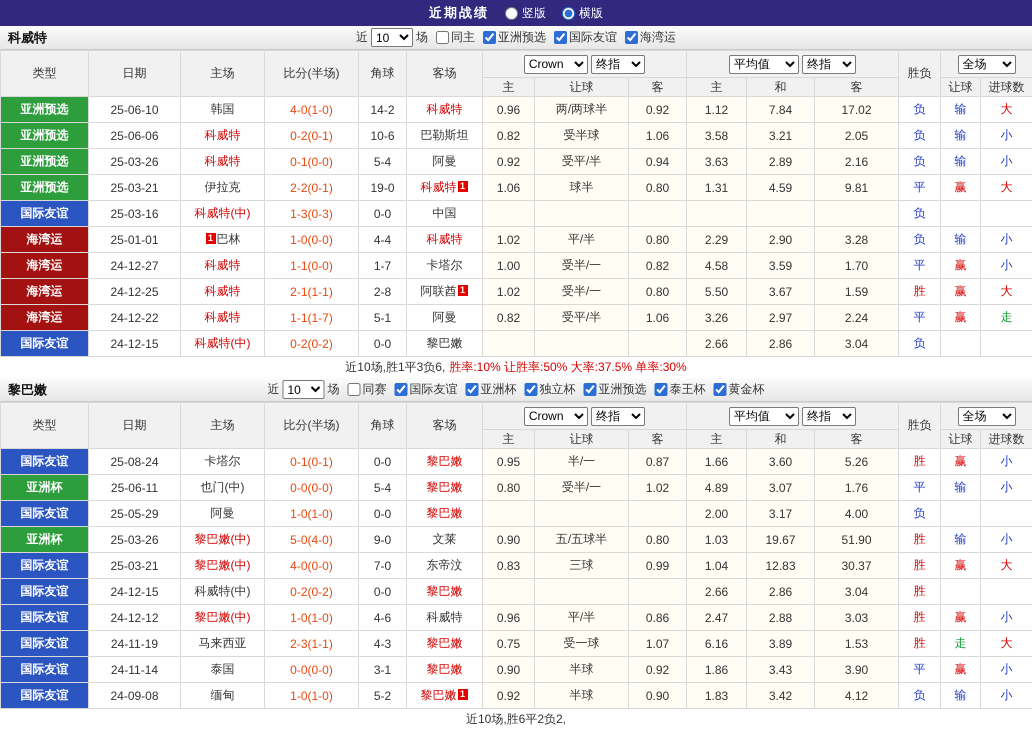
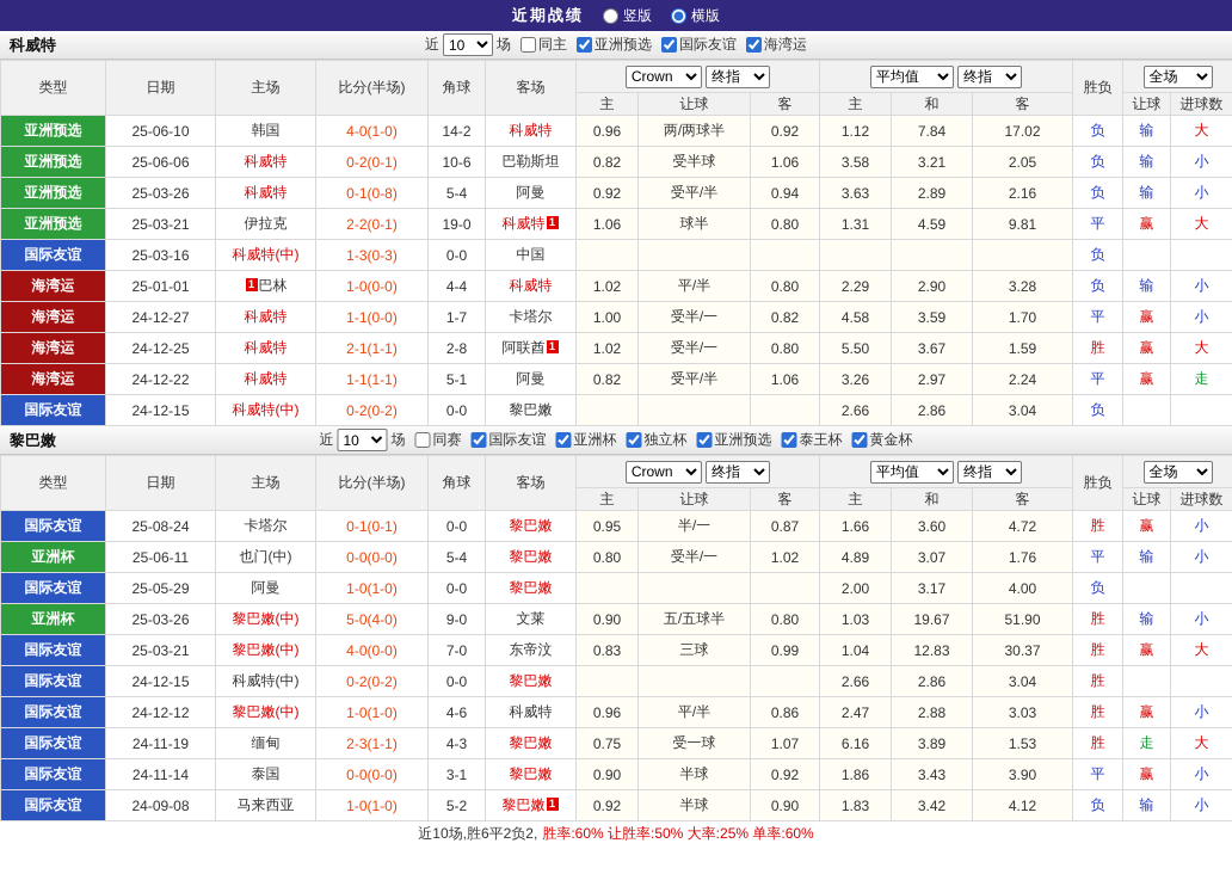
  近期战绩
  竖版
  横版
  科威特
  近
  10
  场
  同主
  亚洲预选
  国际友谊
  海湾运
  类型	日期	主场	比分(半场)	角球	客场	Crown 终指	平均值 终指	胜负	全场
  主	让球	客	主	和	客	让球	进球数
  亚洲预选	25-06-10	韩国	4-0(1-0)	14-2	科威特	0.96	两/两球半	0.92	1.12	7.84	17.02	负	输	大
  亚洲预选	25-06-06	科威特	0-2(0-1)	10-6	巴勒斯坦	0.82	受半球	1.06	3.58	3.21	2.05	负	输	小
- 亚洲预选	25-03-26	科威特	0-1(0-0)	5-4	阿曼	0.92	受平/半	0.94	3.63	2.89	2.16	负	输	小
+ 亚洲预选	25-03-26	科威特	0-1(0-8)	5-4	阿曼	0.92	受平/半	0.94	3.63	2.89	2.16	负	输	小
  亚洲预选	25-03-21	伊拉克	2-2(0-1)	19-0	科威特 1	1.06	球半	0.80	1.31	4.59	9.81	平	赢	大
  国际友谊	25-03-16	科威特(中)	1-3(0-3)	0-0	中国							负
  海湾运	25-01-01	1 巴林	1-0(0-0)	4-4	科威特	1.02	平/半	0.80	2.29	2.90	3.28	负	输	小
  海湾运	24-12-27	科威特	1-1(0-0)	1-7	卡塔尔	1.00	受半/一	0.82	4.58	3.59	1.70	平	赢	小
  海湾运	24-12-25	科威特	2-1(1-1)	2-8	阿联酋 1	1.02	受半/一	0.80	5.50	3.67	1.59	胜	赢	大
- 海湾运	24-12-22	科威特	1-1(1-7)	5-1	阿曼	0.82	受平/半	1.06	3.26	2.97	2.24	平	赢	走
+ 海湾运	24-12-22	科威特	1-1(1-1)	5-1	阿曼	0.82	受平/半	1.06	3.26	2.97	2.24	平	赢	走
  国际友谊	24-12-15	科威特(中)	0-2(0-2)	0-0	黎巴嫩				2.66	2.86	3.04	负
- 近10场,胜1平3负6,
- 胜率:10% 让胜率:50% 大率:37.5% 单率:30%
  黎巴嫩
  近
  10
  场
  同赛
  国际友谊
  亚洲杯
  独立杯
  亚洲预选
  泰王杯
  黄金杯
  类型	日期	主场	比分(半场)	角球	客场	Crown 终指	平均值 终指	胜负	全场
  主	让球	客	主	和	客	让球	进球数
- 国际友谊	25-08-24	卡塔尔	0-1(0-1)	0-0	黎巴嫩	0.95	半/一	0.87	1.66	3.60	5.26	胜	赢	小
+ 国际友谊	25-08-24	卡塔尔	0-1(0-1)	0-0	黎巴嫩	0.95	半/一	0.87	1.66	3.60	4.72	胜	赢	小
  亚洲杯	25-06-11	也门(中)	0-0(0-0)	5-4	黎巴嫩	0.80	受半/一	1.02	4.89	3.07	1.76	平	输	小
  国际友谊	25-05-29	阿曼	1-0(1-0)	0-0	黎巴嫩				2.00	3.17	4.00	负
  亚洲杯	25-03-26	黎巴嫩(中)	5-0(4-0)	9-0	文莱	0.90	五/五球半	0.80	1.03	19.67	51.90	胜	输	小
  国际友谊	25-03-21	黎巴嫩(中)	4-0(0-0)	7-0	东帝汶	0.83	三球	0.99	1.04	12.83	30.37	胜	赢	大
  国际友谊	24-12-15	科威特(中)	0-2(0-2)	0-0	黎巴嫩				2.66	2.86	3.04	胜
  国际友谊	24-12-12	黎巴嫩(中)	1-0(1-0)	4-6	科威特	0.96	平/半	0.86	2.47	2.88	3.03	胜	赢	小
- 国际友谊	24-11-19	马来西亚	2-3(1-1)	4-3	黎巴嫩	0.75	受一球	1.07	6.16	3.89	1.53	胜	走	大
+ 国际友谊	24-11-19	缅甸	2-3(1-1)	4-3	黎巴嫩	0.75	受一球	1.07	6.16	3.89	1.53	胜	走	大
  国际友谊	24-11-14	泰国	0-0(0-0)	3-1	黎巴嫩	0.90	半球	0.92	1.86	3.43	3.90	平	赢	小
- 国际友谊	24-09-08	缅甸	1-0(1-0)	5-2	黎巴嫩 1	0.92	半球	0.90	1.83	3.42	4.12	负	输	小
+ 国际友谊	24-09-08	马来西亚	1-0(1-0)	5-2	黎巴嫩 1	0.92	半球	0.90	1.83	3.42	4.12	负	输	小
  近10场,胜6平2负2,
+ 胜率:60% 让胜率:50% 大率:25% 单率:60%
